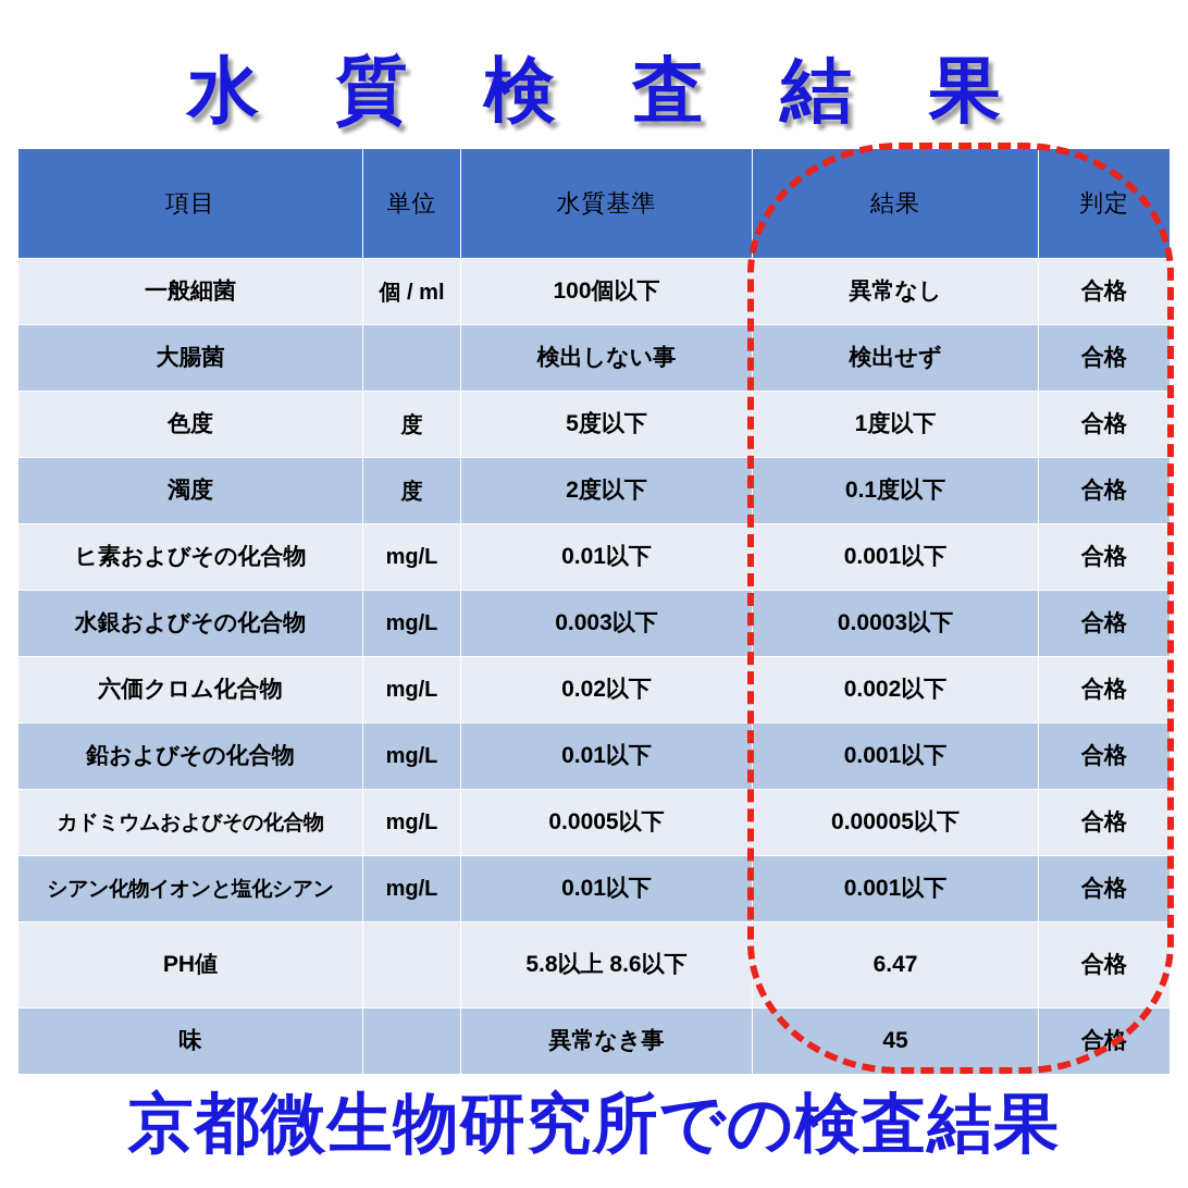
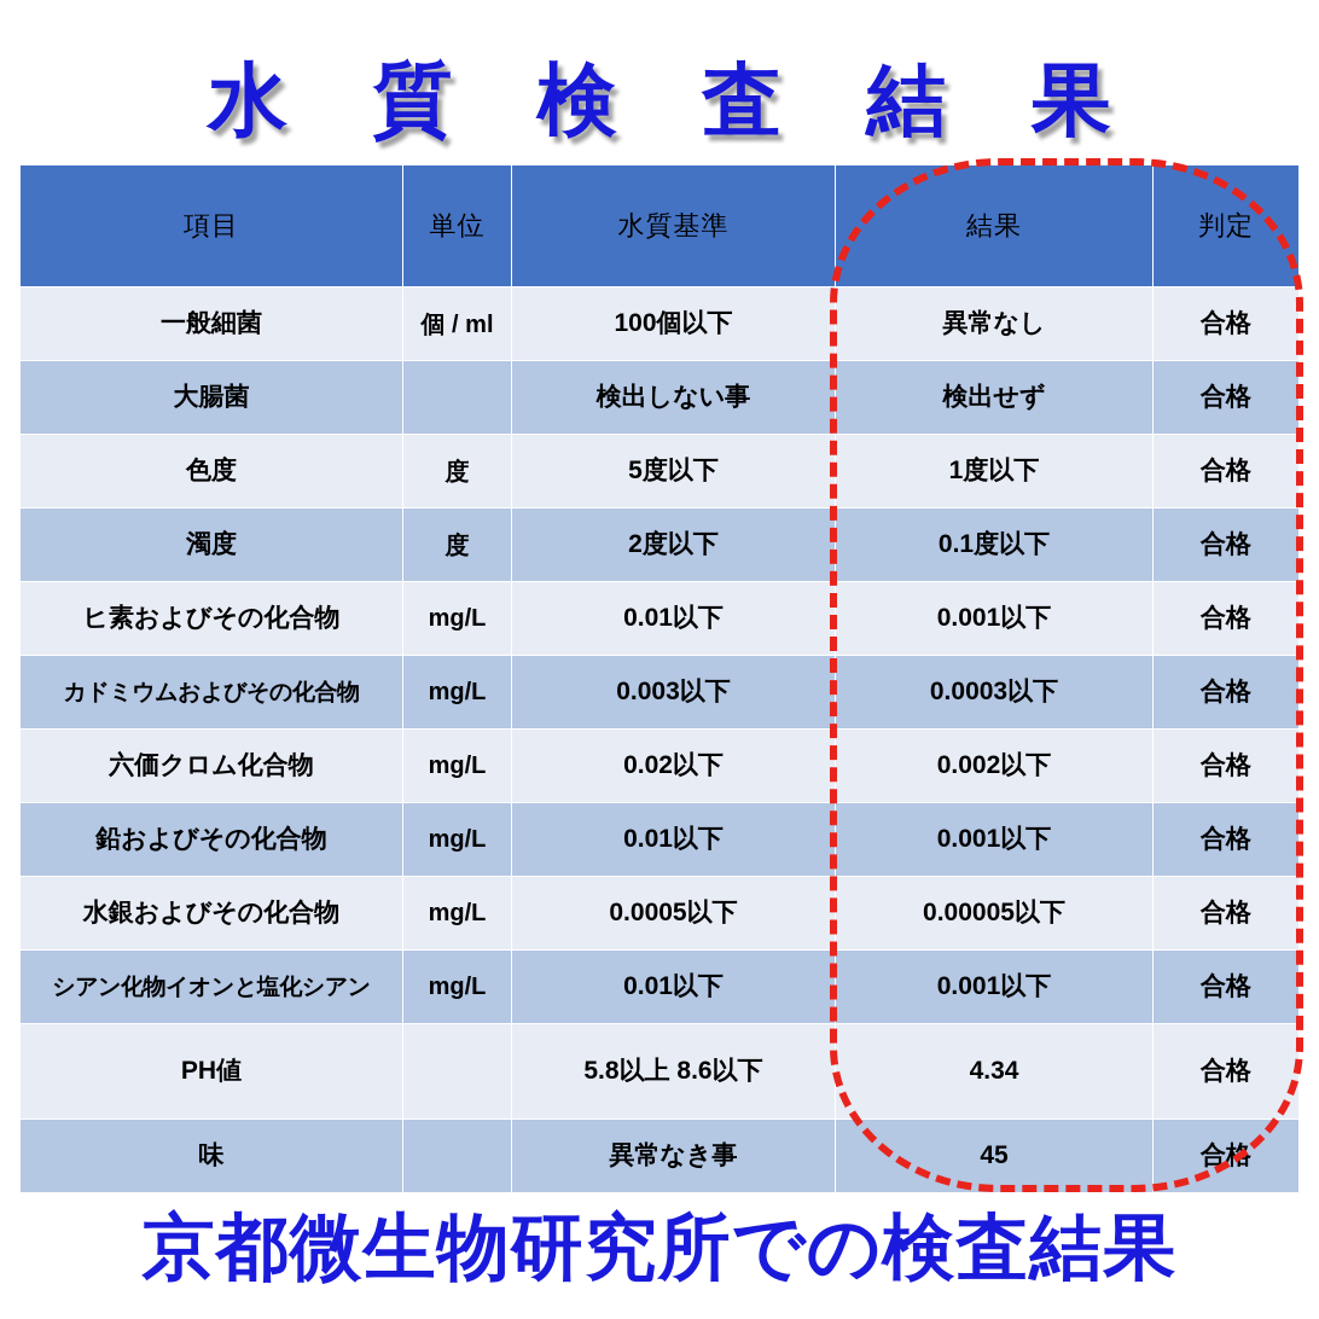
  水 質 検 査 結 果
  項目	単位	水質基準	結果	判定
  一般細菌	個 / ml	100個以下	異常なし	合格
  大腸菌		検出しない事	検出せず	合格
  色度	度	5度以下	1度以下	合格
  濁度	度	2度以下	0.1度以下	合格
  ヒ素およびその化合物	mg/L	0.01以下	0.001以下	合格
- 水銀およびその化合物	mg/L	0.003以下	0.0003以下	合格
+ カドミウムおよびその化合物	mg/L	0.003以下	0.0003以下	合格
  六価クロム化合物	mg/L	0.02以下	0.002以下	合格
  鉛およびその化合物	mg/L	0.01以下	0.001以下	合格
- カドミウムおよびその化合物	mg/L	0.0005以下	0.00005以下	合格
+ 水銀およびその化合物	mg/L	0.0005以下	0.00005以下	合格
  シアン化物イオンと塩化シアン	mg/L	0.01以下	0.001以下	合格
- PH値		5.8以上 8.6以下	6.47	合格
+ PH値		5.8以上 8.6以下	4.34	合格
  味		異常なき事	45	合格
  京都微生物研究所での検査結果
